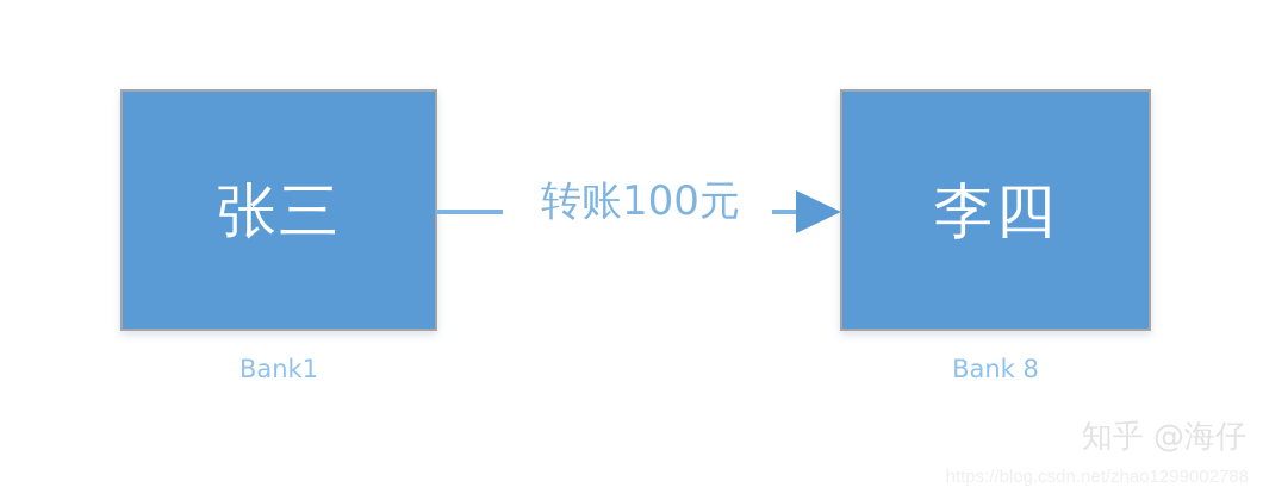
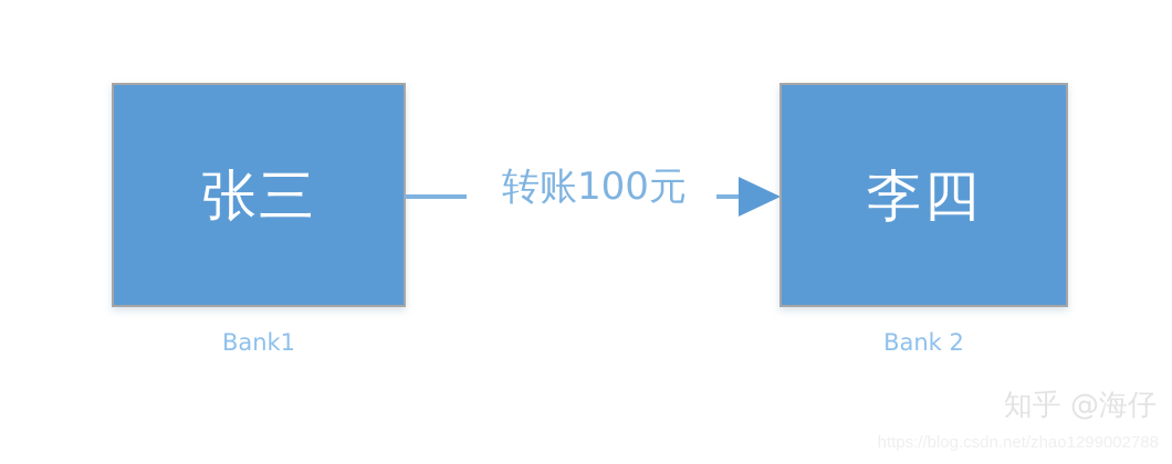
  张三
  Bank1
  转账100元
  李四
- Bank 8
+ Bank 2
  知乎 @海仔
